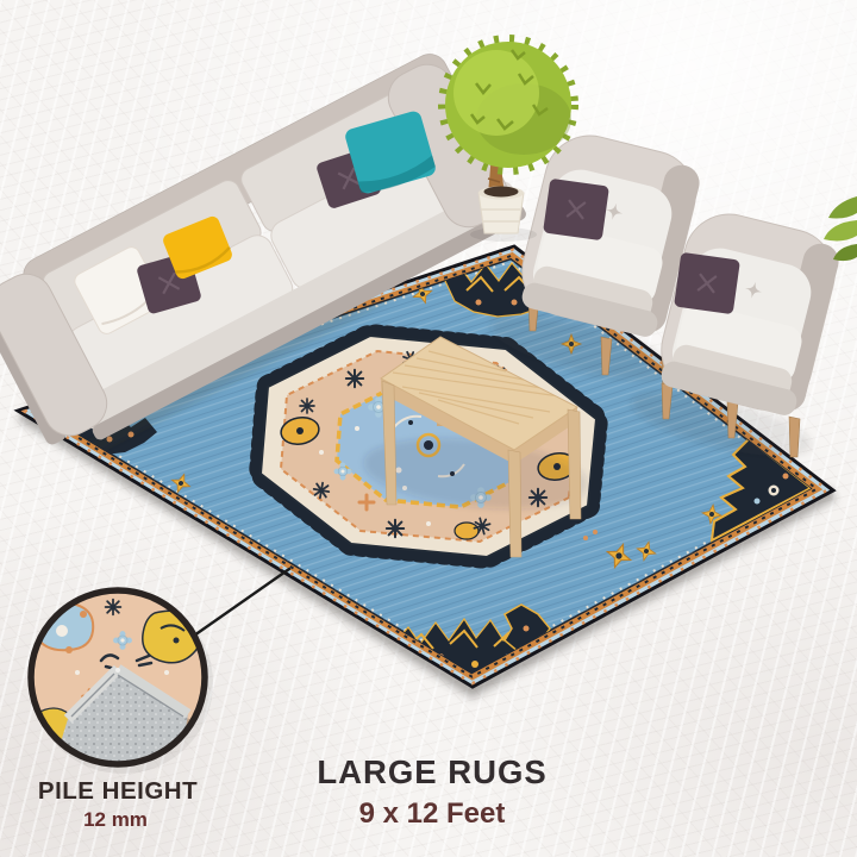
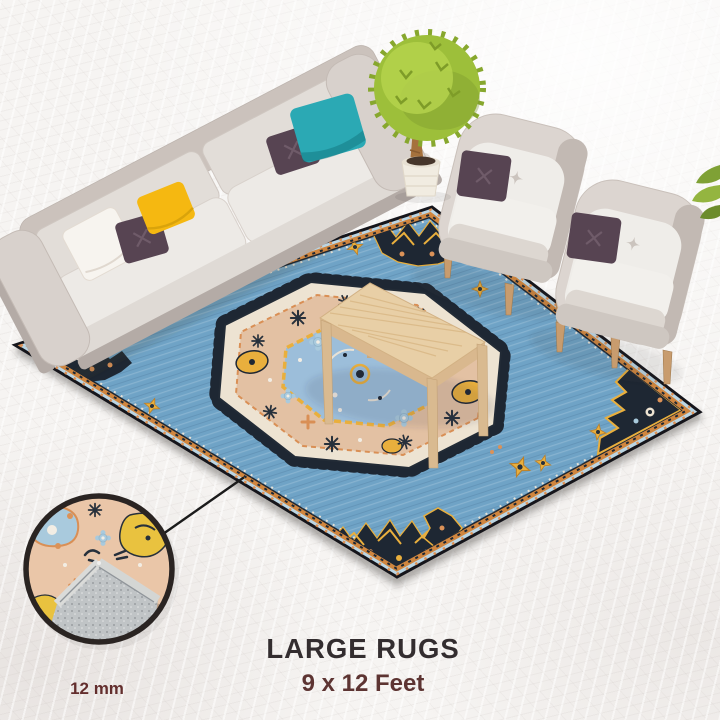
- PILE HEIGHT
  12 mm
  LARGE RUGS
  9 x 12 Feet
